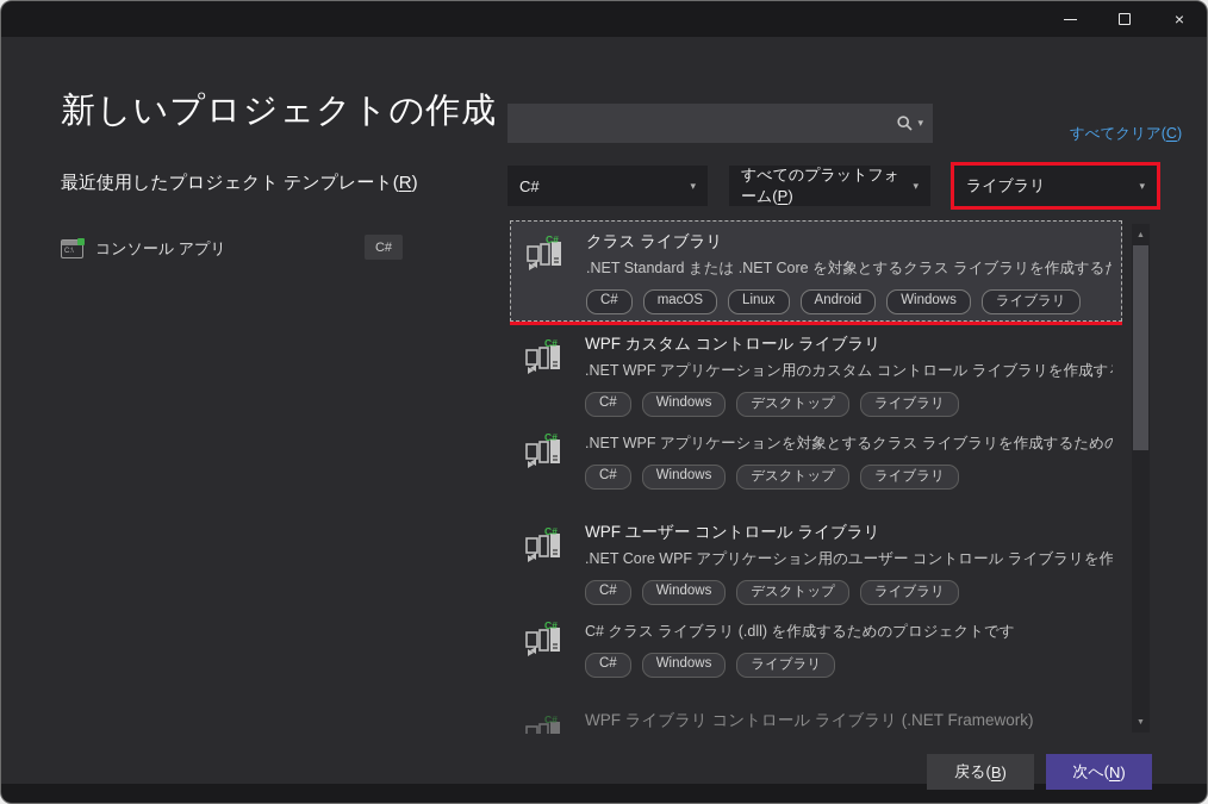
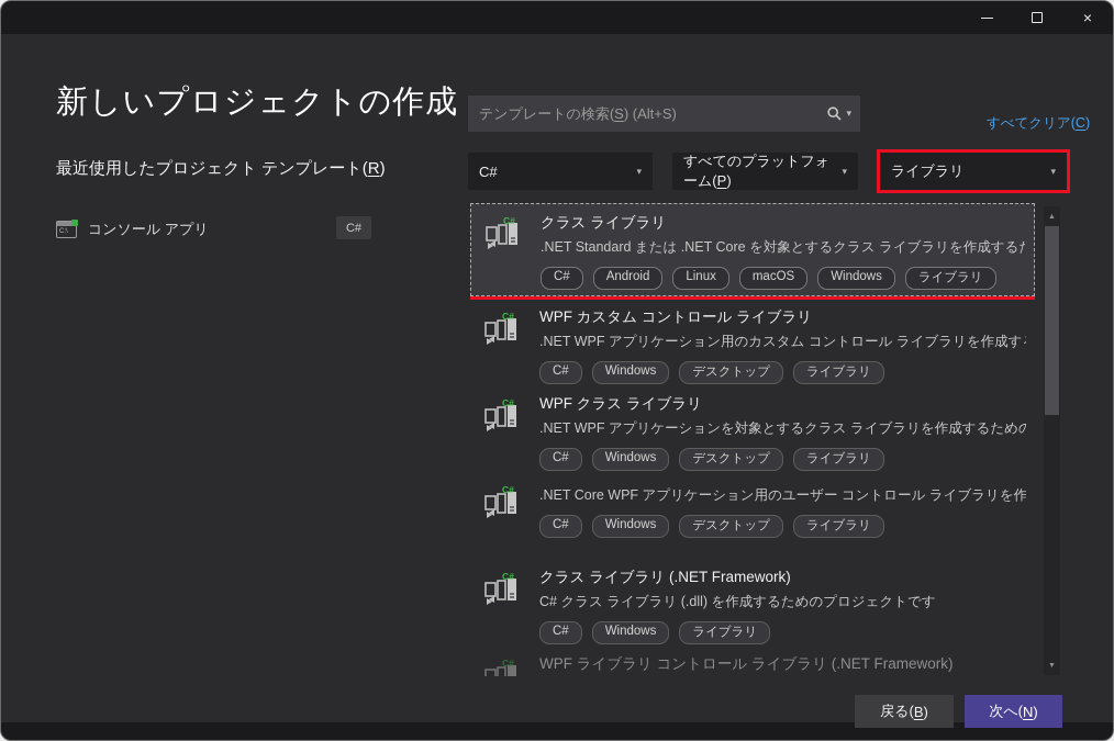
  ×
  新しいプロジェクトの作成
+ テンプレートの検索(S) (Alt+S)
  ▾
  すべてクリア(C)
  C#
  ▾
  すべてのプラットフォーム(P)
  ▾
  ライブラリ
  ▾
  最近使用したプロジェクト テンプレート(R)
  コンソール アプリ
  C#
  C#
  クラス ライブラリ
  .NET Standard または .NET Core を対象とするクラス ライブラリを作成する
  C#
- macOS
+ Android
  Linux
- Android
+ macOS
  Windows
  ライブラリ
  C#
  WPF カスタム コントロール ライブラリ
  .NET WPF アプリケーション用のカスタム コントロール ライブラリを作成す
  C#
  Windows
  デスクトップ
  ライブラリ
  C#
+ WPF クラス ライブラリ
  .NET WPF アプリケーションを対象とするクラス ライブラリを作成するための
  C#
  Windows
  デスクトップ
  ライブラリ
  C#
- WPF ユーザー コントロール ライブラリ
  .NET Core WPF アプリケーション用のユーザー コントロール ライブラリを作
  C#
  Windows
  デスクトップ
  ライブラリ
  C#
+ クラス ライブラリ (.NET Framework)
  C# クラス ライブラリ (.dll) を作成するためのプロジェクトです
  C#
  Windows
  ライブラリ
  C#
  WPF ライブラリ コントロール ライブラリ (.NET Framework)
  戻る(
  B
  )
  次へ(
  N
  )
